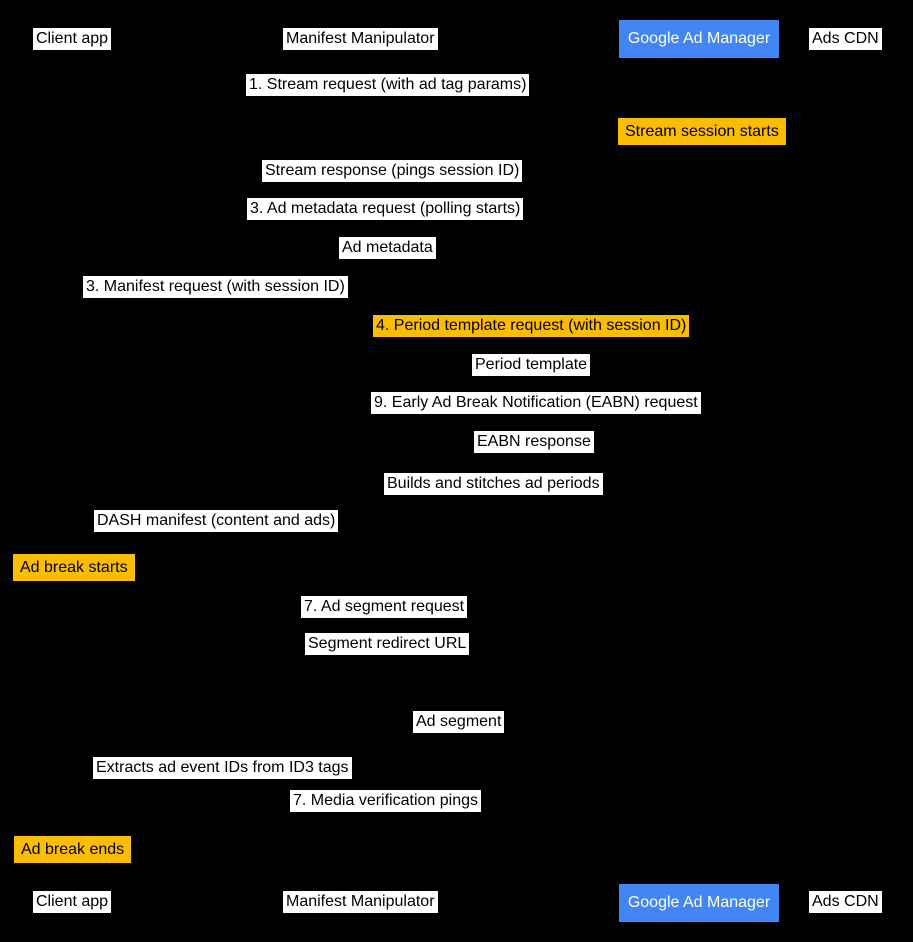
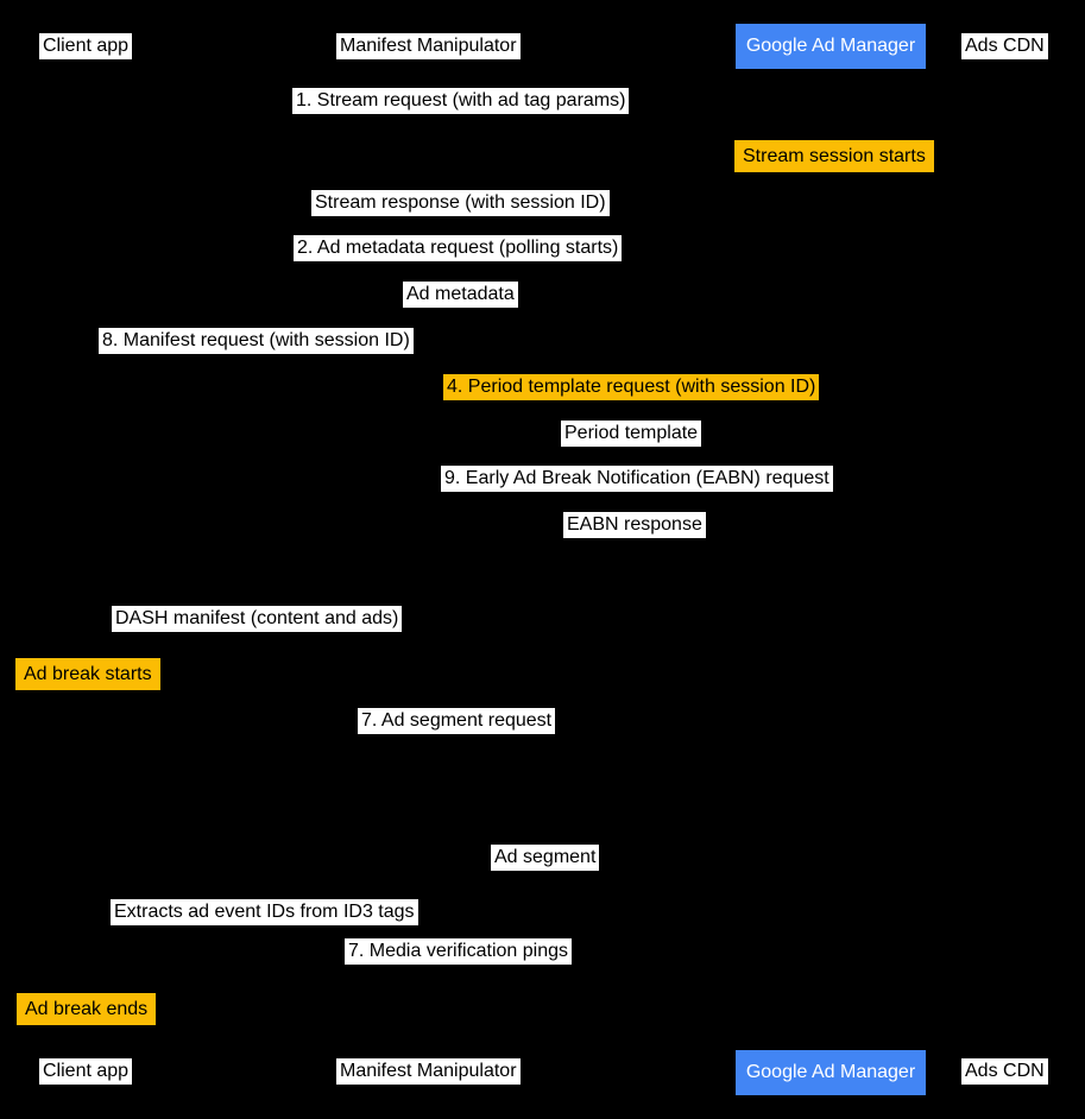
  Client app
  Manifest Manipulator
  Google Ad Manager
  Ads CDN
  1. Stream request (with ad tag params)
  Stream session starts
- Stream response (pings session ID)
+ Stream response (with session ID)
- 3. Ad metadata request (polling starts)
+ 2. Ad metadata request (polling starts)
  Ad metadata
- 3. Manifest request (with session ID)
+ 8. Manifest request (with session ID)
  4. Period template request (with session ID)
  Period template
  9. Early Ad Break Notification (EABN) request
  EABN response
- Builds and stitches ad periods
  DASH manifest (content and ads)
  Ad break starts
  7. Ad segment request
- Segment redirect URL
  Ad segment
  Extracts ad event IDs from ID3 tags
  7. Media verification pings
  Ad break ends
  Client app
  Manifest Manipulator
  Google Ad Manager
  Ads CDN
